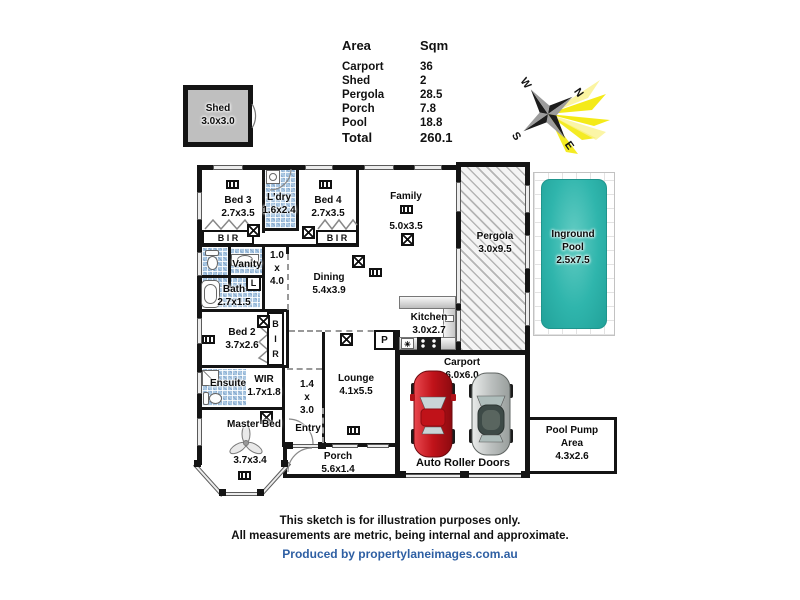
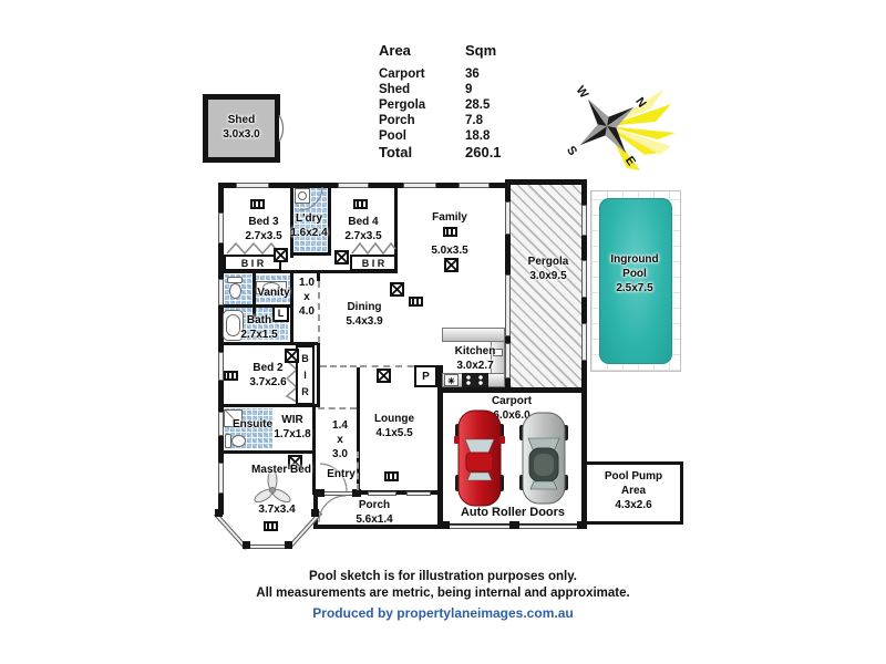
  Area
  Sqm
  Carport
  36
  Shed
- 2
+ 9
  Pergola
  28.5
  Porch
  7.8
  Pool
  18.8
  Total
  260.1
  Shed
  3.0x3.0
  Inground
  Pool
  2.5x7.5
  Pergola
  3.0x9.5
  B I R
  B I R
  B
  I
  R
  L
  ✳
  P
  Bed 3
  2.7x3.5
  L'dry
  1.6x2.4
  Bed 4
  2.7x3.5
  Family
  5.0x3.5
  1.0
  x
  4.0
  Vanity
  Bath
  2.7x1.5
  Dining
  5.4x3.9
  Kitchen
  3.0x2.7
  Bed 2
  3.7x2.6
  Ensuite
  WIR
  1.7x1.8
  1.4
  x
  3.0
  Lounge
  4.1x5.5
  Master Bed
  3.7x3.4
  Entry
  Porch
  5.6x1.4
  Carport
  .0x6.0
  Auto Roller Doors
  Pool Pump
  Area
  4.3x2.6
- This sketch is for illustration purposes only.
+ Pool sketch is for illustration purposes only.
  All measurements are metric, being internal and approximate.
  Produced by propertylaneimages.com.au
